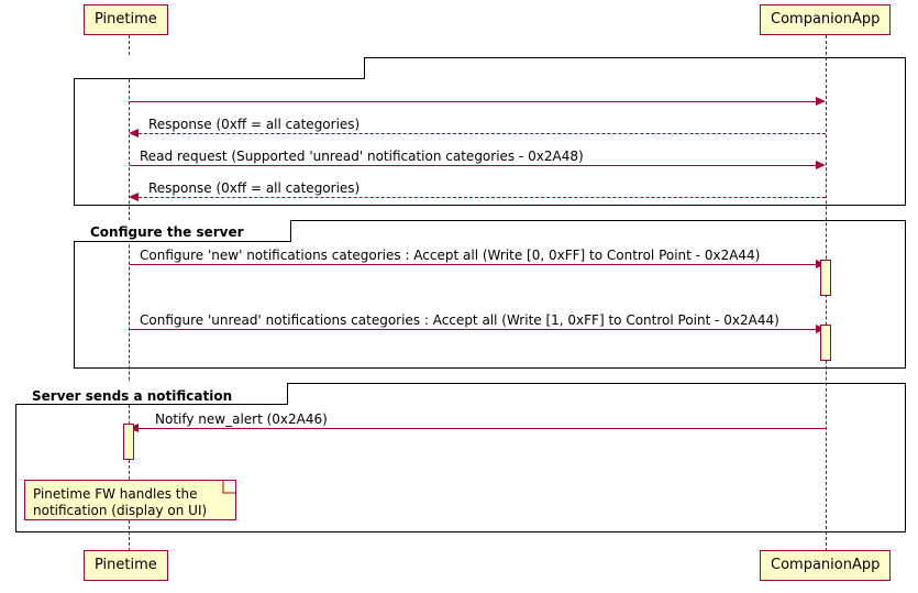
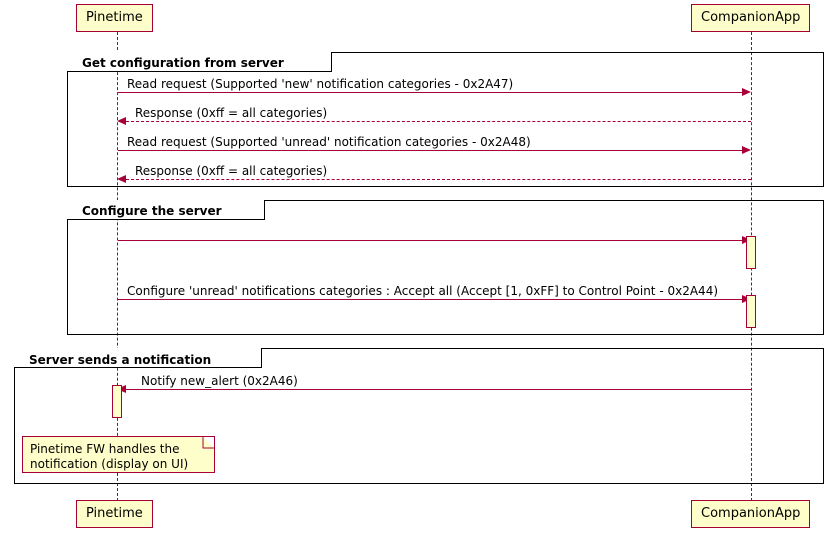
  Pinetime
  CompanionApp
  Pinetime
  CompanionApp
+ Get configuration from server
+ Read request (Supported 'new' notification categories - 0x2A47)
  Response (0xff = all categories)
  Read request (Supported 'unread' notification categories - 0x2A48)
  Response (0xff = all categories)
  Configure the server
- Configure 'new' notifications categories : Accept all (Write [0, 0xFF] to Control Point - 0x2A44)
- Configure 'unread' notifications categories : Accept all (Write [1, 0xFF] to Control Point - 0x2A44)
+ Configure 'unread' notifications categories : Accept all (Accept [1, 0xFF] to Control Point - 0x2A44)
  Server sends a notification
  Notify new_alert (0x2A46)
  Pinetime FW handles the
  notification (display on UI)
